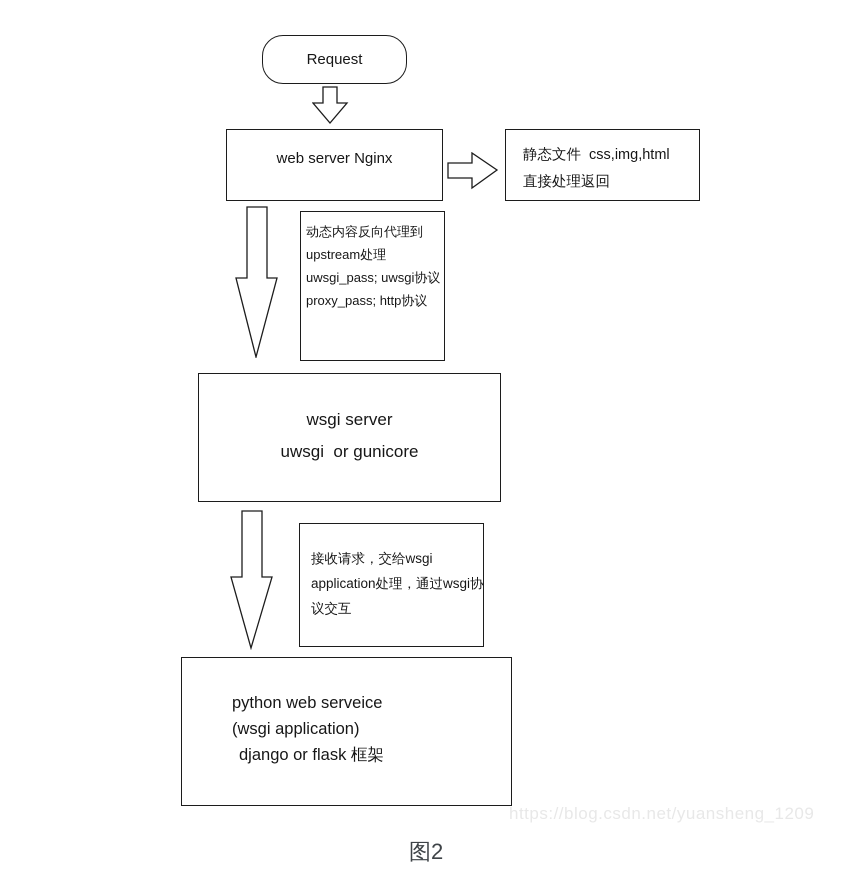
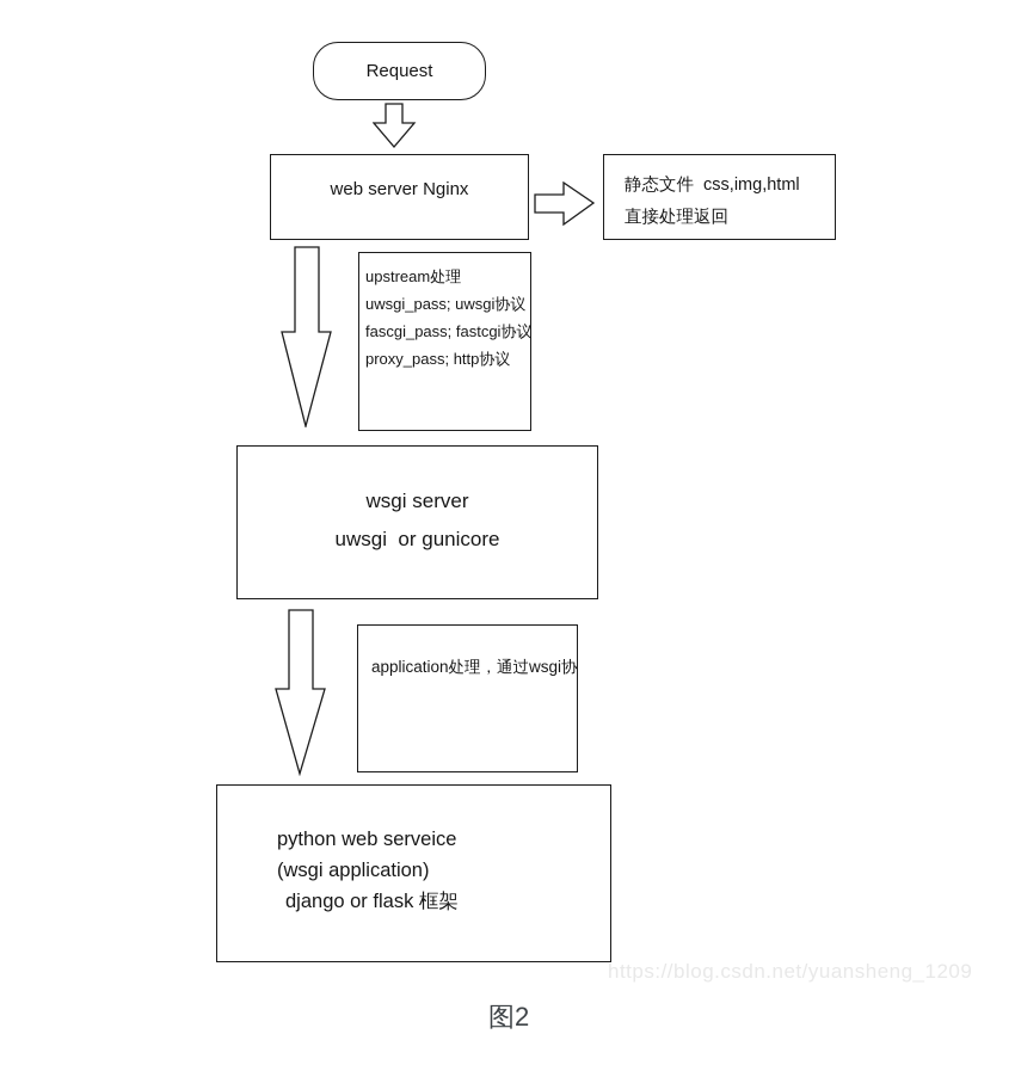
  Request
  web server Nginx
  静态文件 css,img,html
  直接处理返回
- 动态内容反向代理到
  upstream处理
  uwsgi_pass; uwsgi协议
+ fascgi_pass; fastcgi协议
  proxy_pass; http协议
  wsgi server
  uwsgi or gunicore
- 接收请求，交给wsgi
  application处理，通过wsgi协
- 议交互
  python web serveice
  (wsgi application)
  django or flask 框架
  https://blog.csdn.net/yuansheng_1209
  图2
